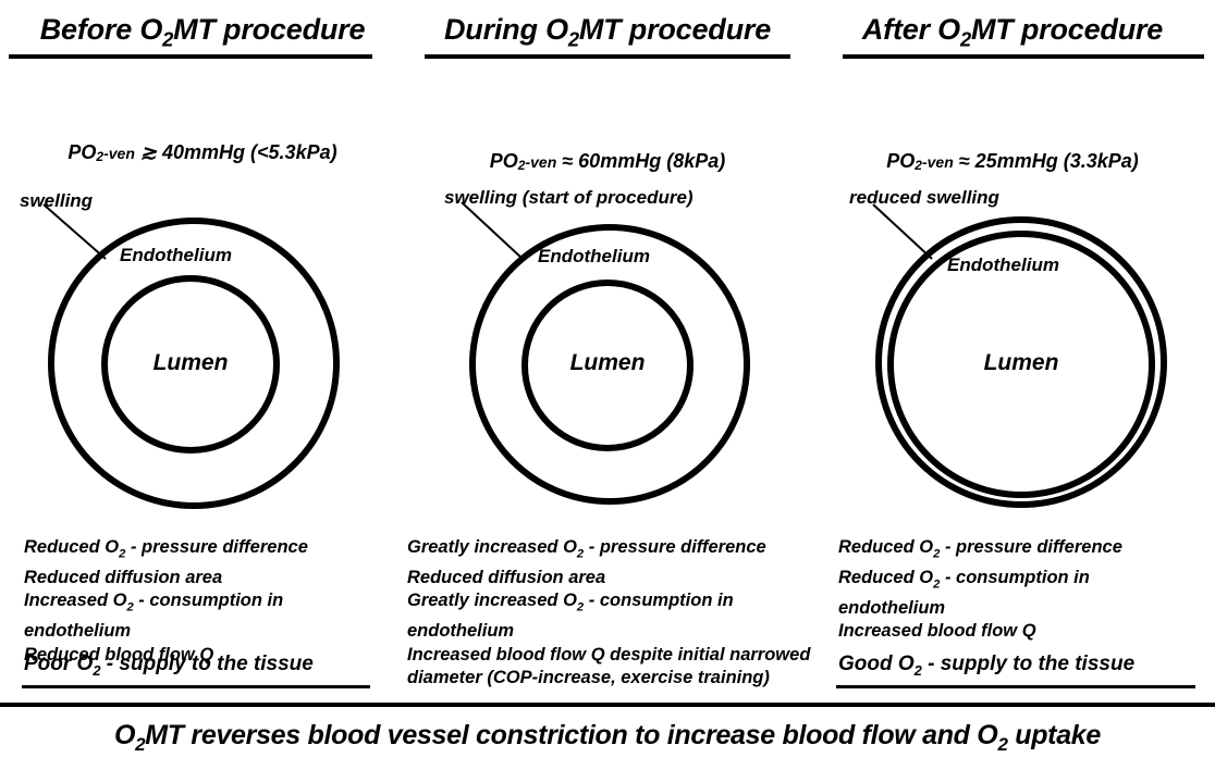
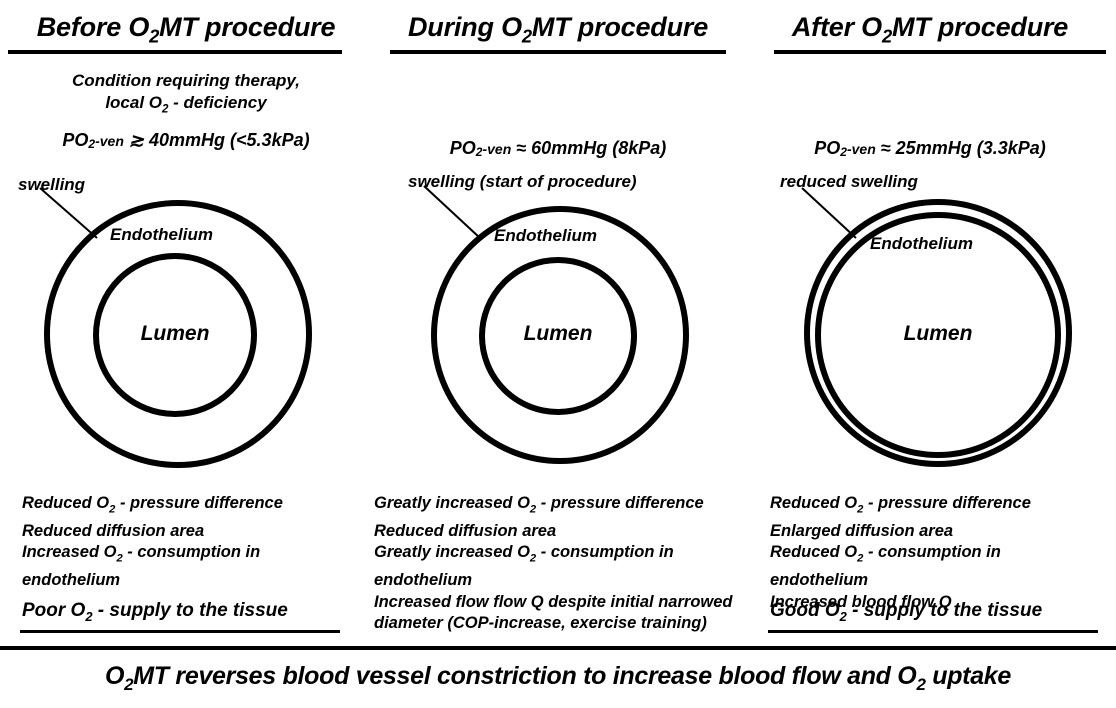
  Before O2MT procedure
+ Condition requiring therapy,
+ local O2 - deficiency
  PO2-ven ≳ 40mmHg (<5.3kPa)
  swelling
  Endothelium
  Lumen
  Reduced O2 - pressure difference
  Reduced diffusion area
  Increased O2 - consumption in
  endothelium
- Reduced blood flow Q
  Poor O2 - supply to the tissue
  During O2MT procedure
  PO2-ven ≈ 60mmHg (8kPa)
  swelling (start of procedure)
  Endothelium
  Lumen
  Greatly increased O2 - pressure difference
  Reduced diffusion area
  Greatly increased O2 - consumption in
  endothelium
- Increased blood flow Q despite initial narrowed
+ Increased flow flow Q despite initial narrowed
  diameter (COP-increase, exercise training)
  After O2MT procedure
  PO2-ven ≈ 25mmHg (3.3kPa)
  reduced swelling
  Endothelium
  Lumen
  Reduced O2 - pressure difference
+ Enlarged diffusion area
  Reduced O2 - consumption in
  endothelium
  Increased blood flow Q
  Good O2 - supply to the tissue
  O2MT reverses blood vessel constriction to increase blood flow and O2 uptake
